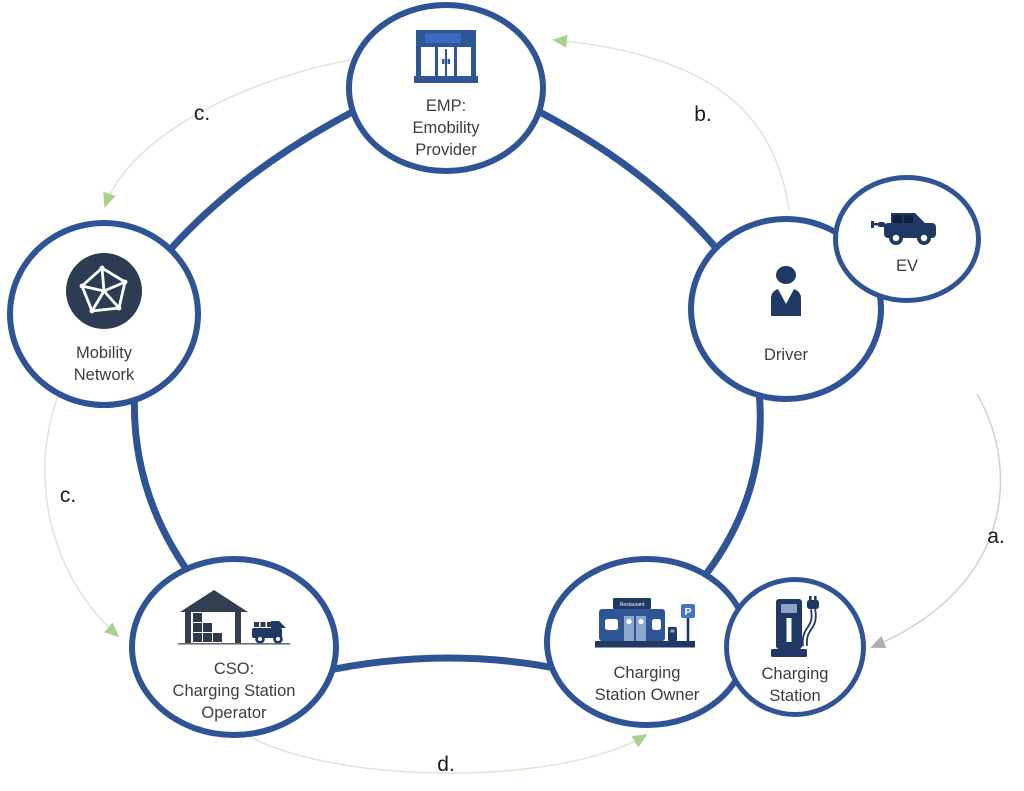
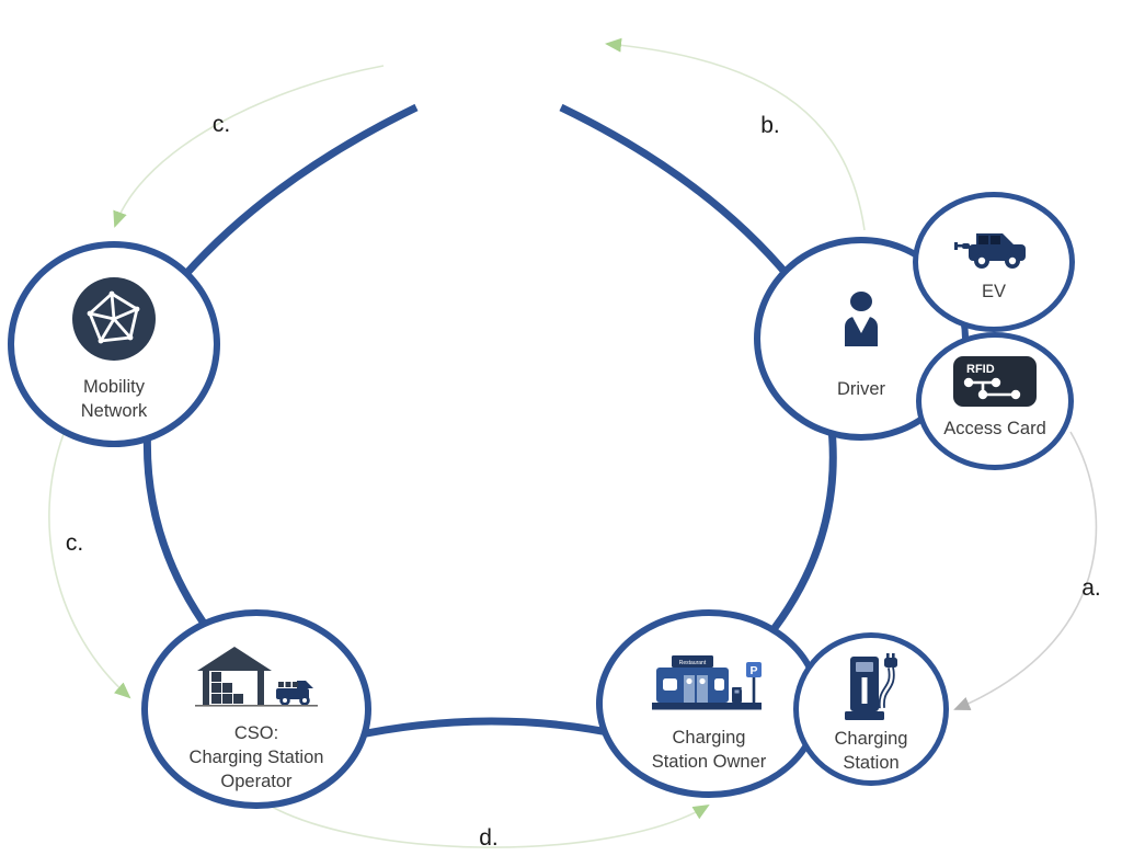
- EMP:
- Emobility
- Provider
  Driver
  EV
+ RFID
+ Access Card
  Mobility
  Network
  CSO:
  Charging Station
  Operator
  P
  Charging
  Station Owner
  Charging
  Station
  b.
  c.
  c.
  a.
  d.
